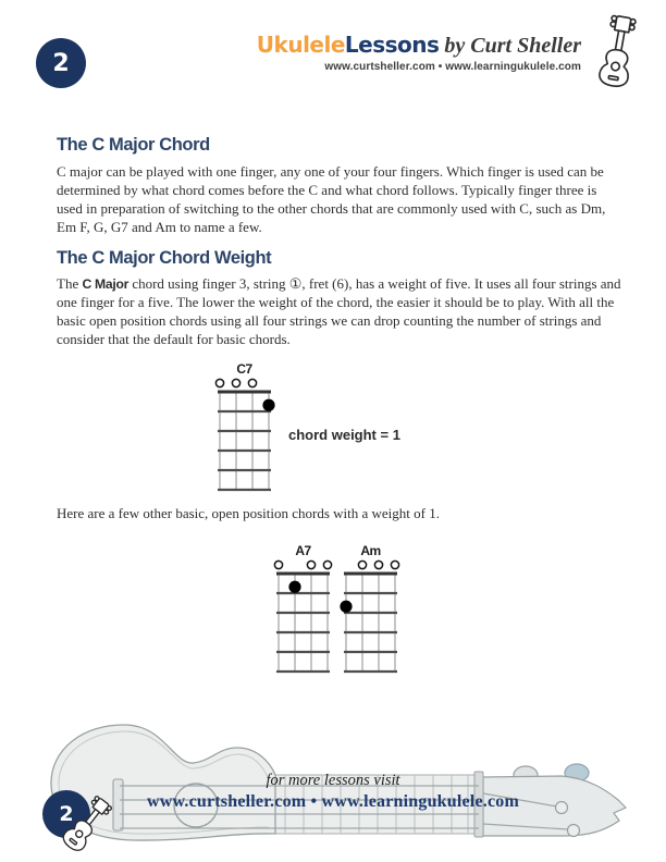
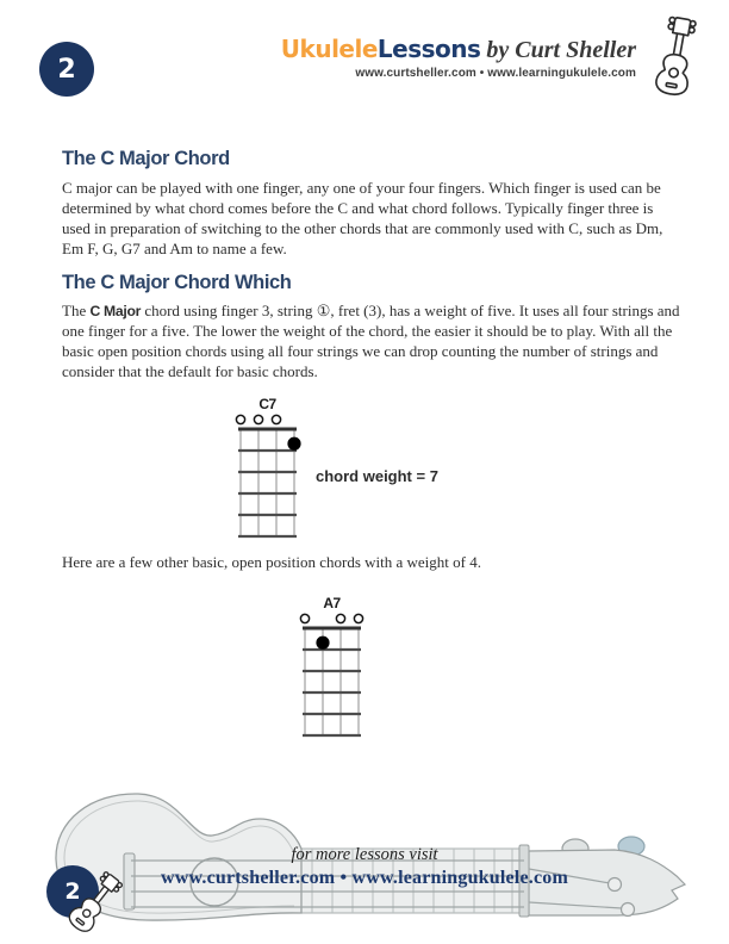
  2
  UkuleleLessons by Curt Sheller
  www.curtsheller.com • www.learningukulele.com
  The C Major Chord
  C major can be played with one finger, any one of your four fingers. Which finger is used can be determined by what chord comes before the C and what chord follows. Typically finger three is used in preparation of switching to the other chords that are commonly used with C, such as Dm, Em F, G, G7 and Am to name a few.
- The C Major Chord Weight
+ The C Major Chord Which
- The C Major chord using finger 3, string ①, fret (6), has a weight of five. It uses all four strings and one finger for a five. The lower the weight of the chord, the easier it should be to play. With all the basic open position chords using all four strings we can drop counting the number of strings and consider that the default for basic chords.
+ The C Major chord using finger 3, string ①, fret (3), has a weight of five. It uses all four strings and one finger for a five. The lower the weight of the chord, the easier it should be to play. With all the basic open position chords using all four strings we can drop counting the number of strings and consider that the default for basic chords.
  C7
- chord weight = 1
+ chord weight = 7
- Here are a few other basic, open position chords with a weight of 1.
+ Here are a few other basic, open position chords with a weight of 4.
  A7
- Am
  for more lessons visit
  www.curtsheller.com • www.learningukulele.com
  2
